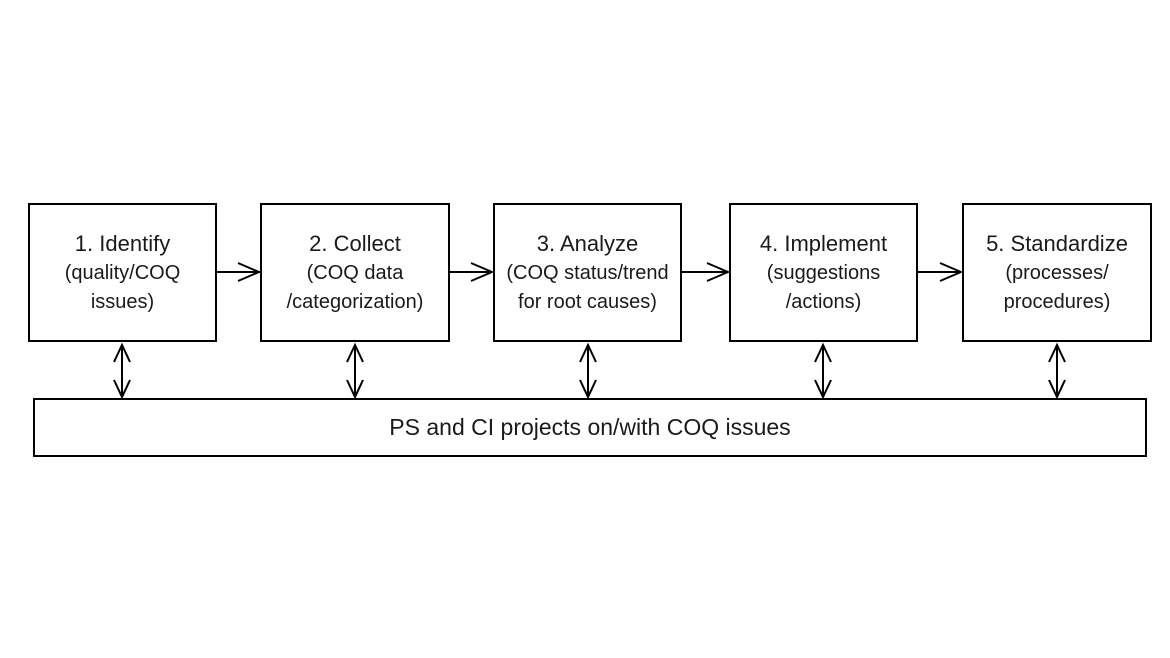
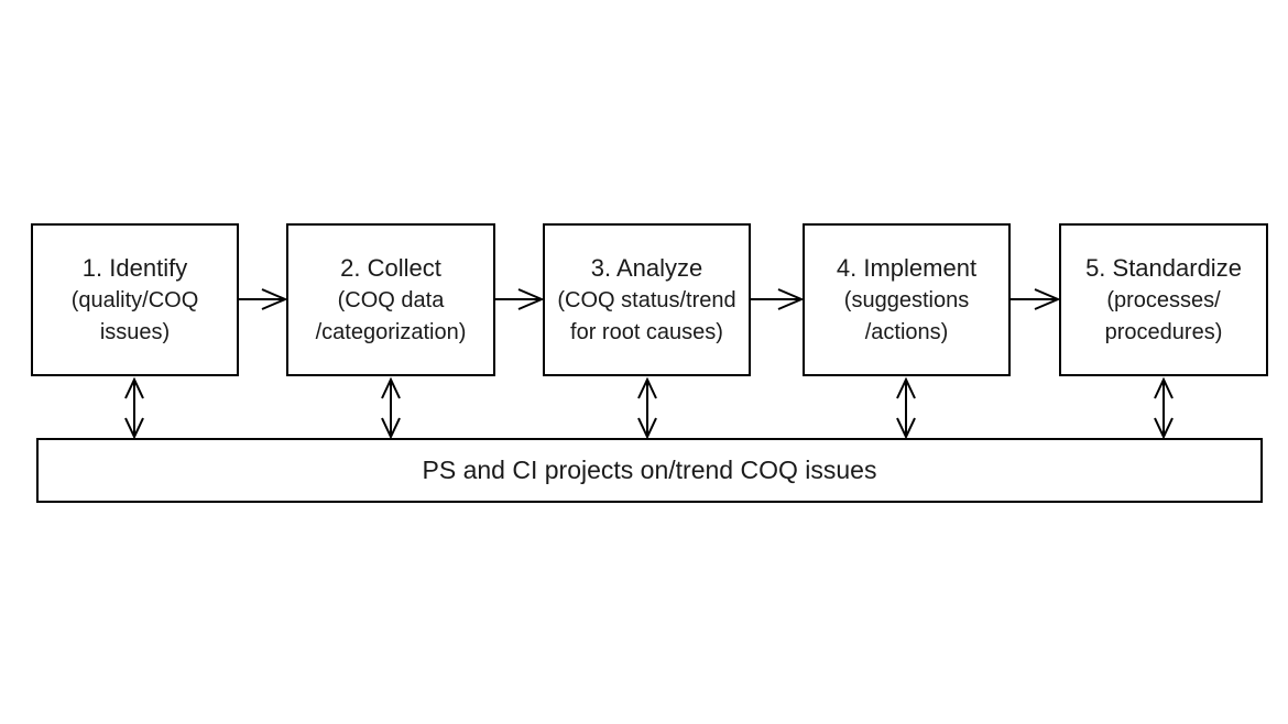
  1. Identify
  (quality/COQ
  issues)
  2. Collect
  (COQ data
  /categorization)
  3. Analyze
  (COQ status/trend
  for root causes)
  4. Implement
  (suggestions
  /actions)
  5. Standardize
  (processes/
  procedures)
- PS and CI projects on/with COQ issues
+ PS and CI projects on/trend COQ issues
